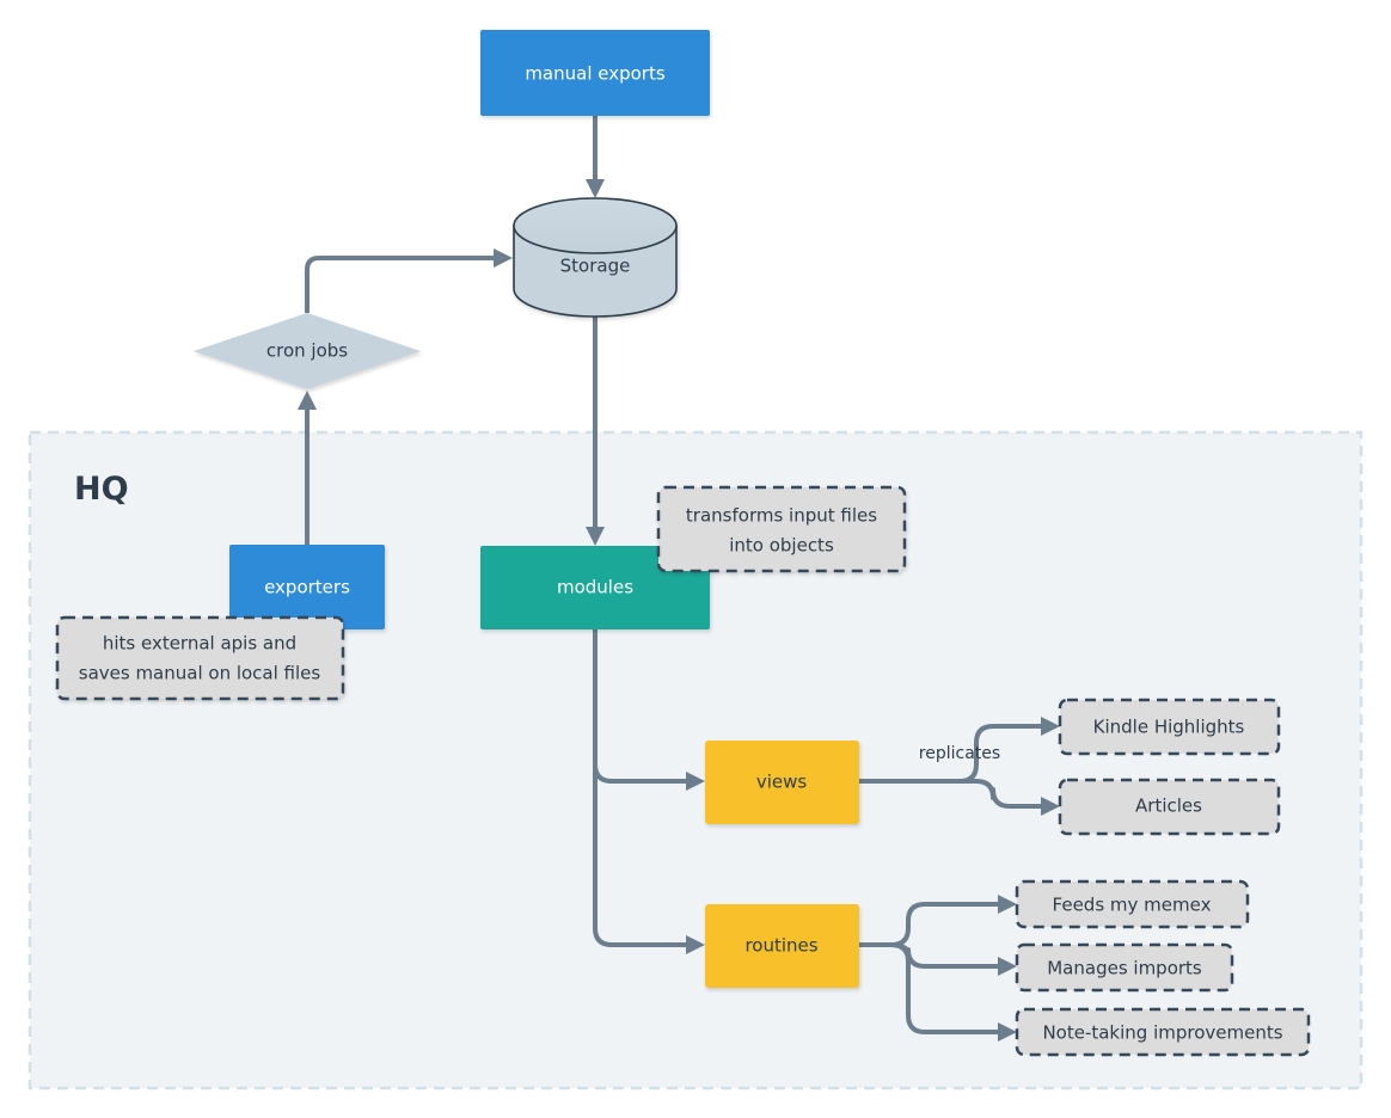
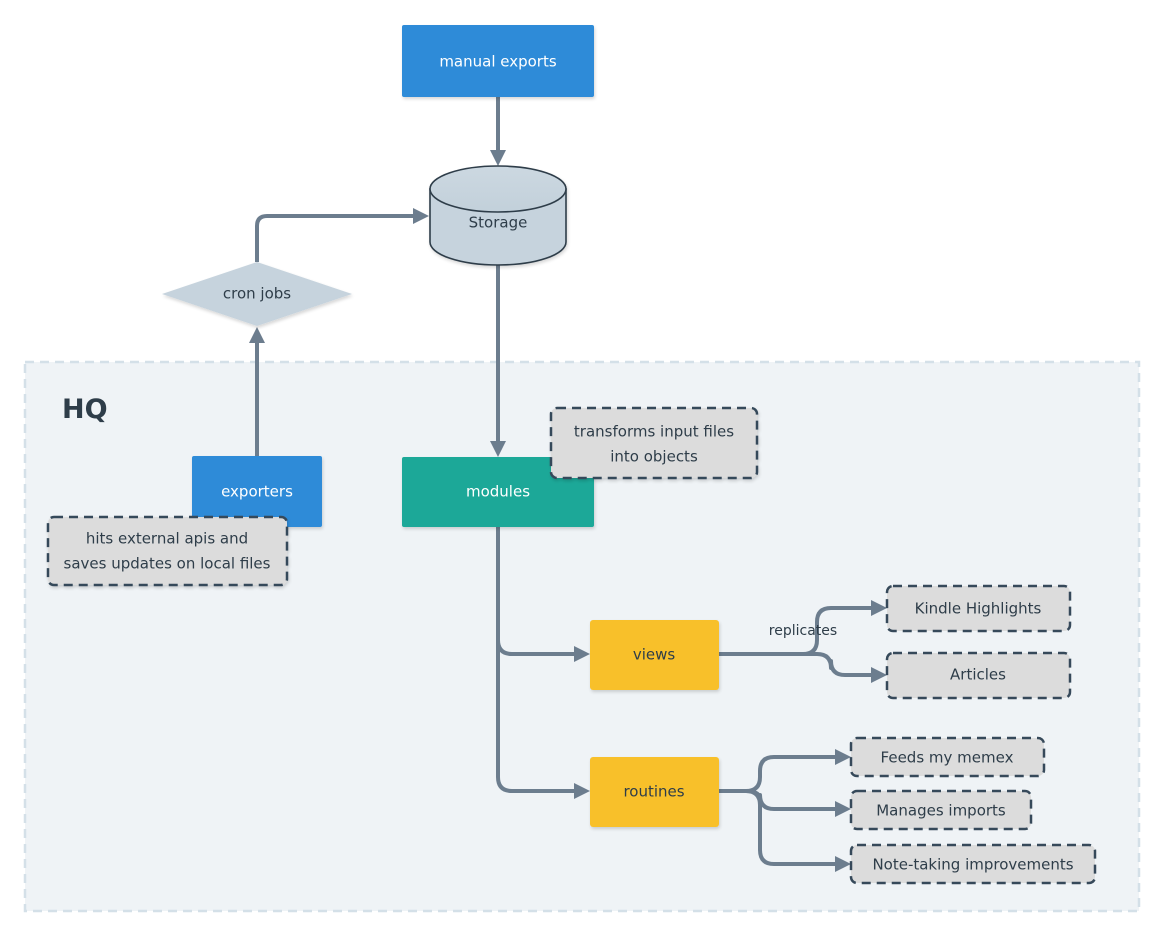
  HQ
  manual exports
  Storage
  cron jobs
  exporters
  modules
  hits external apis and
- saves manual on local files
+ saves updates on local files
  transforms input files
  into objects
  views
  routines
  replicates
  Kindle Highlights
  Articles
  Feeds my memex
  Manages imports
  Note-taking improvements
